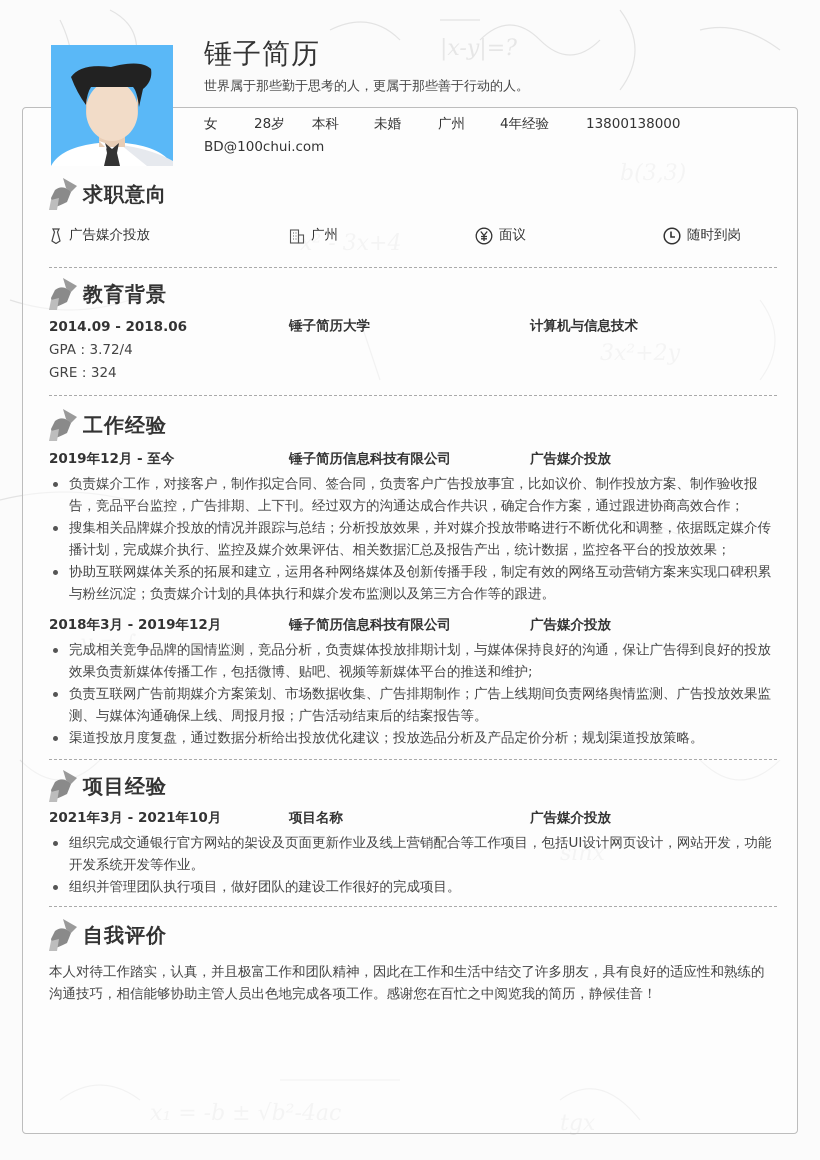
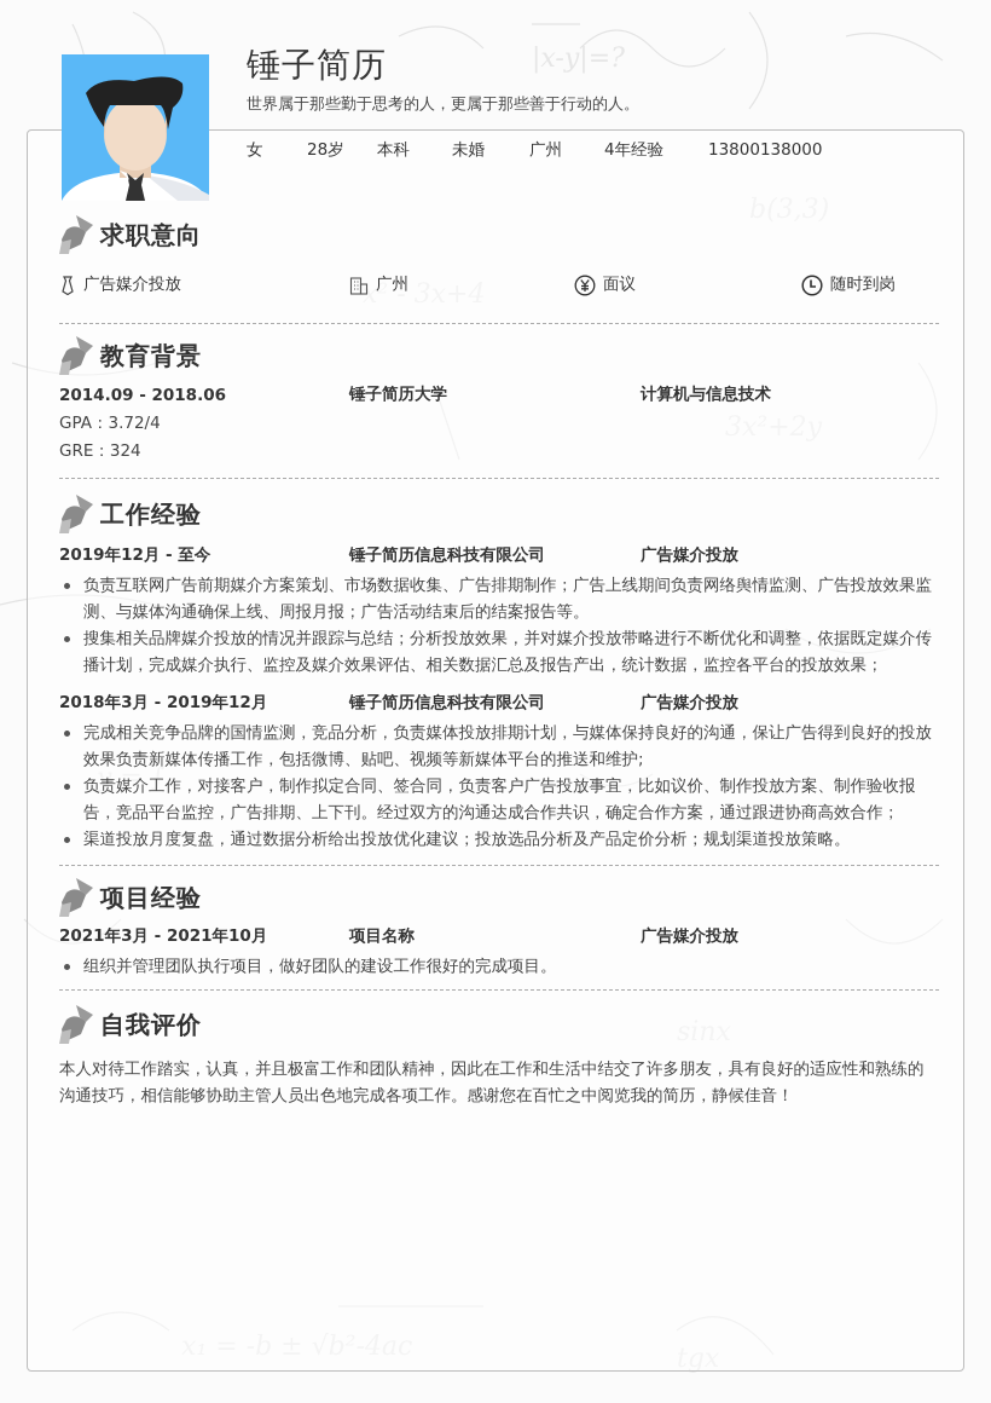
  x² - 3x+4
  tgx
  锤子简历
  世界属于那些勤于思考的人，更属于那些善于行动的人。
  女
  28岁
  本科
  未婚
  广州
  4年经验
  13800138000
- BD@100chui.com
  求职意向
  广告媒介投放
  广州
  面议
  随时到岗
  教育背景
  2014.09 - 2018.06
  锤子简历大学
  计算机与信息技术
  GPA：3.72/4
  GRE：324
  工作经验
  2019年12月 - 至今
  锤子简历信息科技有限公司
  广告媒介投放
- 负责媒介工作，对接客户，制作拟定合同、签合同，负责客户广告投放事宜，比如议价、制作投放方案、制作验收报告，竞品平台监控，广告排期、上下刊。经过双方的沟通达成合作共识，确定合作方案，通过跟进协商高效合作；
+ 负责互联网广告前期媒介方案策划、市场数据收集、广告排期制作；广告上线期间负责网络舆情监测、广告投放效果监测、与媒体沟通确保上线、周报月报；广告活动结束后的结案报告等。
  搜集相关品牌媒介投放的情况并跟踪与总结；分析投放效果，并对媒介投放带略进行不断优化和调整，依据既定媒介传播计划，完成媒介执行、监控及媒介效果评估、相关数据汇总及报告产出，统计数据，监控各平台的投放效果；
- 协助互联网媒体关系的拓展和建立，运用各种网络媒体及创新传播手段，制定有效的网络互动营销方案来实现口碑积累与粉丝沉淀；负责媒介计划的具体执行和媒介发布监测以及第三方合作等的跟进。
  2018年3月 - 2019年12月
  锤子简历信息科技有限公司
  广告媒介投放
  完成相关竞争品牌的国情监测，竞品分析，负责媒体投放排期计划，与媒体保持良好的沟通，保让广告得到良好的投放效果负责新媒体传播工作，包括微博、贴吧、视频等新媒体平台的推送和维护;
- 负责互联网广告前期媒介方案策划、市场数据收集、广告排期制作；广告上线期间负责网络舆情监测、广告投放效果监测、与媒体沟通确保上线、周报月报；广告活动结束后的结案报告等。
+ 负责媒介工作，对接客户，制作拟定合同、签合同，负责客户广告投放事宜，比如议价、制作投放方案、制作验收报告，竞品平台监控，广告排期、上下刊。经过双方的沟通达成合作共识，确定合作方案，通过跟进协商高效合作；
  渠道投放月度复盘，通过数据分析给出投放优化建议；投放选品分析及产品定价分析；规划渠道投放策略。
  项目经验
  2021年3月 - 2021年10月
  项目名称
  广告媒介投放
- 组织完成交通银行官方网站的架设及页面更新作业及线上营销配合等工作项目，包括UI设计网页设计，网站开发，功能开发系统开发等作业。
  组织并管理团队执行项目，做好团队的建设工作很好的完成项目。
  自我评价
  本人对待工作踏实，认真，并且极富工作和团队精神，因此在工作和生活中结交了许多朋友，具有良好的适应性和熟练的沟通技巧，相信能够协助主管人员出色地完成各项工作。感谢您在百忙之中阅览我的简历，静候佳音！
